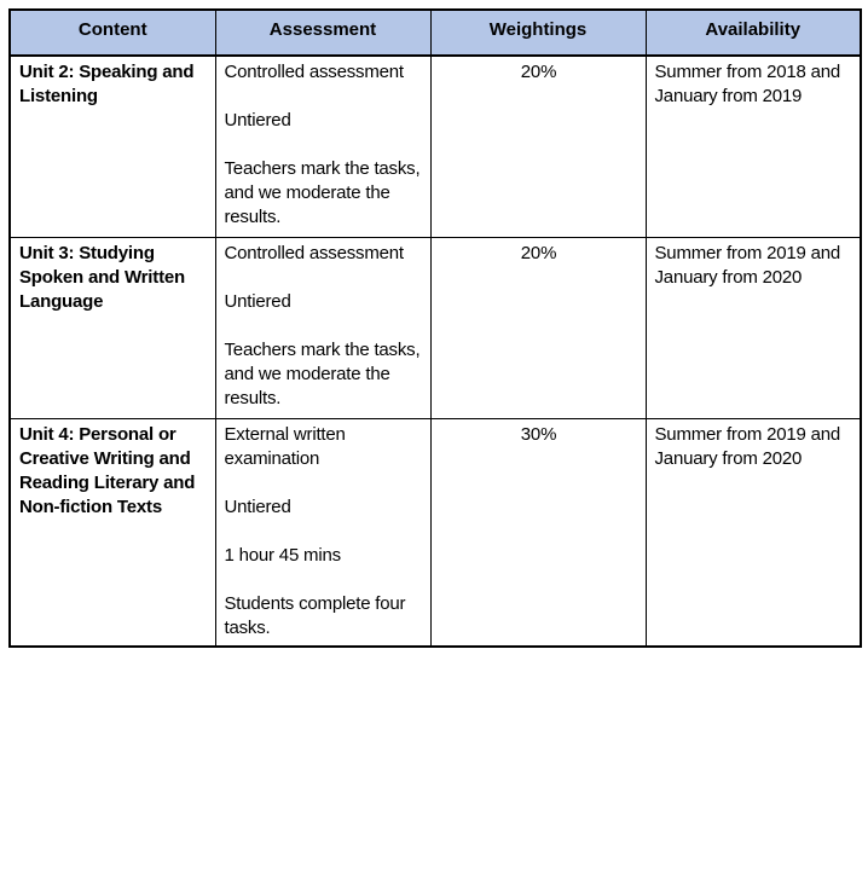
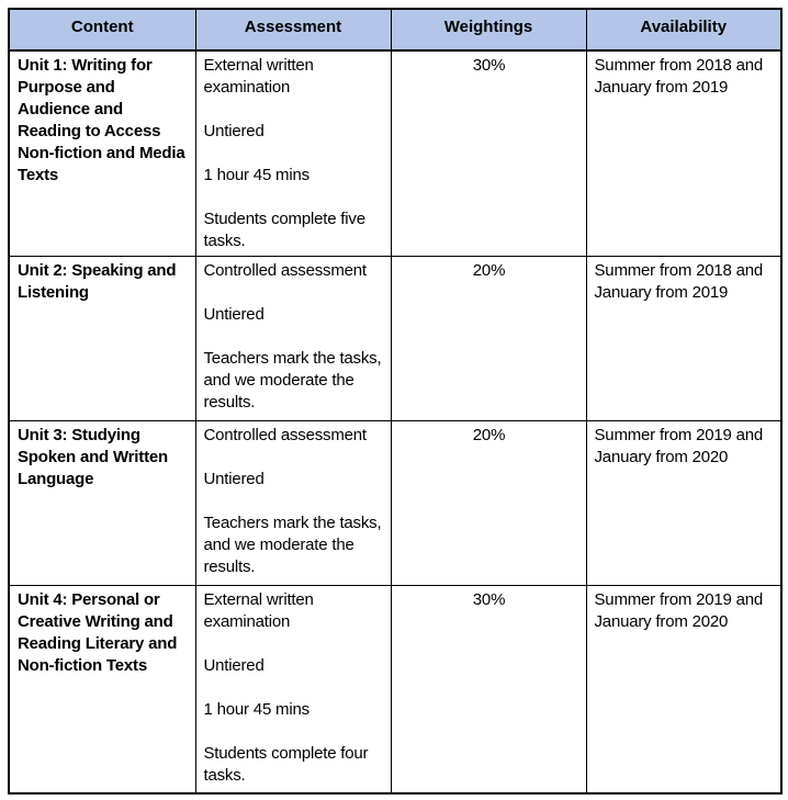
  Content	Assessment	Weightings	Availability
+ Unit 1: Writing for Purpose and Audience and Reading to Access Non-fiction and Media Texts	External written examination Untiered 1 hour 45 mins Students complete five tasks.	30%	Summer from 2018 and January from 2019
  Unit 2: Speaking and Listening	Controlled assessment Untiered Teachers mark the tasks, and we moderate the results.	20%	Summer from 2018 and January from 2019
  Unit 3: Studying Spoken and Written Language	Controlled assessment Untiered Teachers mark the tasks, and we moderate the results.	20%	Summer from 2019 and January from 2020
  Unit 4: Personal or Creative Writing and Reading Literary and Non-fiction Texts	External written examination Untiered 1 hour 45 mins Students complete four tasks.	30%	Summer from 2019 and January from 2020
